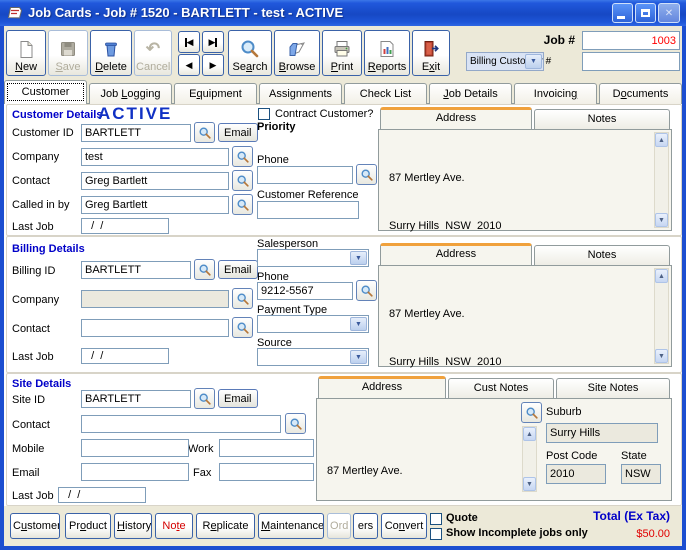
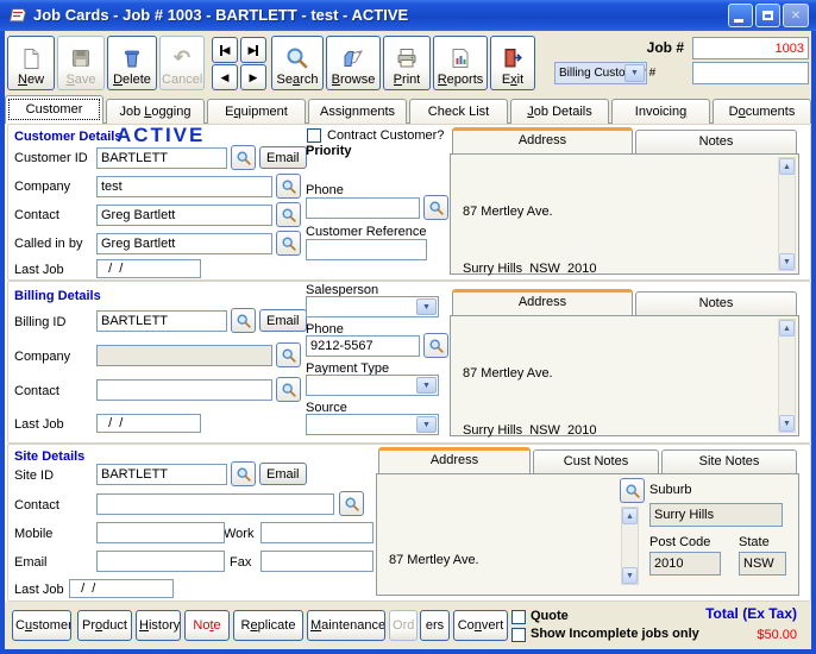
- Job Cards - Job # 1520 - BARTLETT - test - ACTIVE
+ Job Cards - Job # 1003 - BARTLETT - test - ACTIVE
  ✕
  New
  Save
  Delete
  ↶
  Cancel
  ◀
  ▶
  ◀
  ▶
  Search
  Browse
  Print
  Reports
  Exit
  Job #
  1003
  Billing Custo #
  Customer
  Job Logging
  Equipment
  Assignments
  Check List
  Job Details
  Invoicing
  Documents
  Customer Details
  ACTIVE
  Customer ID
  BARTLETT
  Email
  Company
  test
  Contact
  Greg Bartlett
  Called in by
  Greg Bartlett
  Last Job
  / /
  Contract Customer?
  Priority
  Phone
  Customer Reference
  Address
  Notes
  87 Mertley Ave.
  Surry Hills NSW 2010
  Billing Details
  Billing ID
  BARTLETT
  Email
  Company
  Contact
  Last Job
  / /
  Salesperson
  Phone
  9212-5567
  Payment Type
  Source
  Address
  Notes
  87 Mertley Ave.
  Surry Hills NSW 2010
  Site Details
  Site ID
  BARTLETT
  Email
  Contact
  Mobile
  Work
  Email
  Fax
  Last Job
  / /
  Address
  Cust Notes
  Site Notes
  87 Mertley Ave.
  Suburb
  Surry Hills
  Post Code
  2010
  State
  NSW
  Customer
  Product
  History
  Note
  Replicate
  Maintenance
  Ord
  ers
  Convert
  Quote
  Show Incomplete jobs only
  Total (Ex Tax)
  $50.00
